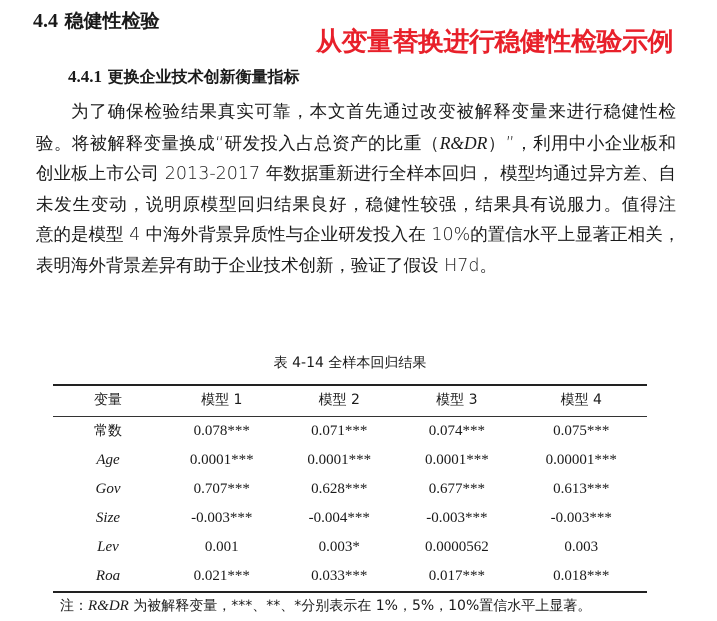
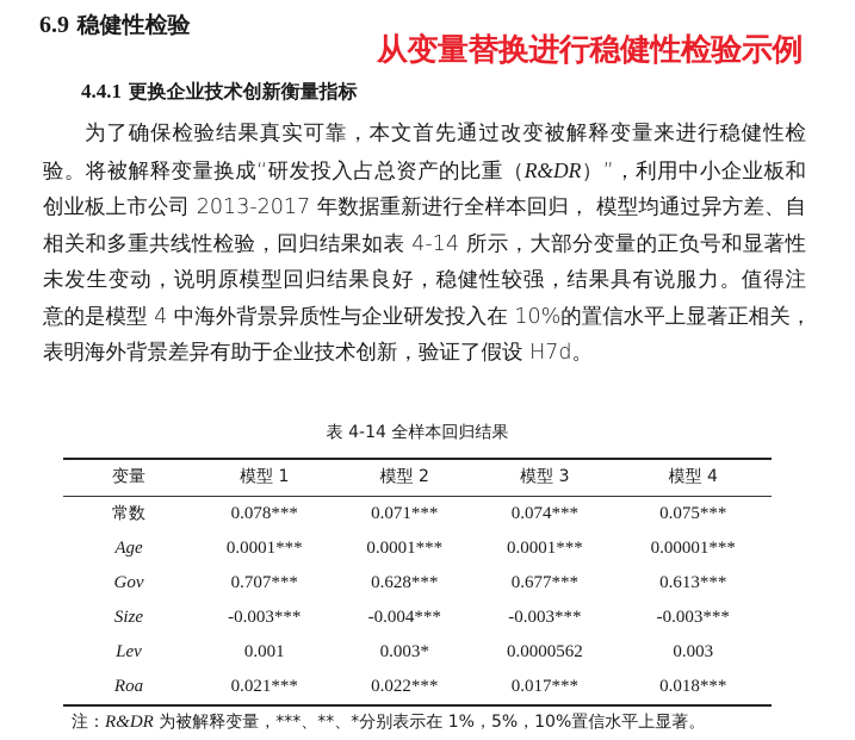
- 4.4 稳健性检验
+ 6.9 稳健性检验
  从变量替换进行稳健性检验示例
  4.4.1 更换企业技术创新衡量指标
  为了确保检验结果真实可靠，本文首先通过改变被解释变量来进行稳健性检
  验。将被解释变量换成“研发投入占总资产的比重（R&DR）”，利用中小企业板和
  创业板上市公司 2013-2017 年数据重新进行全样本回归， 模型均通过异方差、自
+ 相关和多重共线性检验，回归结果如表 4-14 所示，大部分变量的正负号和显著性
  未发生变动，说明原模型回归结果良好，稳健性较强，结果具有说服力。值得注
  意的是模型 4 中海外背景异质性与企业研发投入在 10%的置信水平上显著正相关，
  表明海外背景差异有助于企业技术创新，验证了假设 H7d。
  表 4-14 全样本回归结果
  变量	模型 1	模型 2	模型 3	模型 4
  常数	0.078***	0.071***	0.074***	0.075***
  Age	0.0001***	0.0001***	0.0001***	0.00001***
  Gov	0.707***	0.628***	0.677***	0.613***
  Size	-0.003***	-0.004***	-0.003***	-0.003***
  Lev	0.001	0.003*	0.0000562	0.003
- Roa	0.021***	0.033***	0.017***	0.018***
+ Roa	0.021***	0.022***	0.017***	0.018***
  注：R&DR 为被解释变量，***、**、*分别表示在 1%，5%，10%置信水平上显著。
